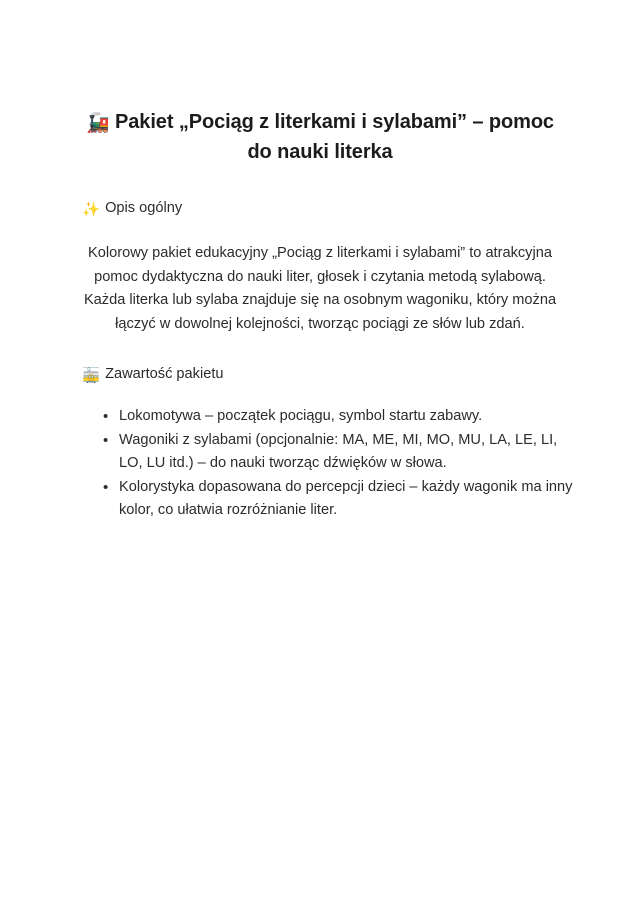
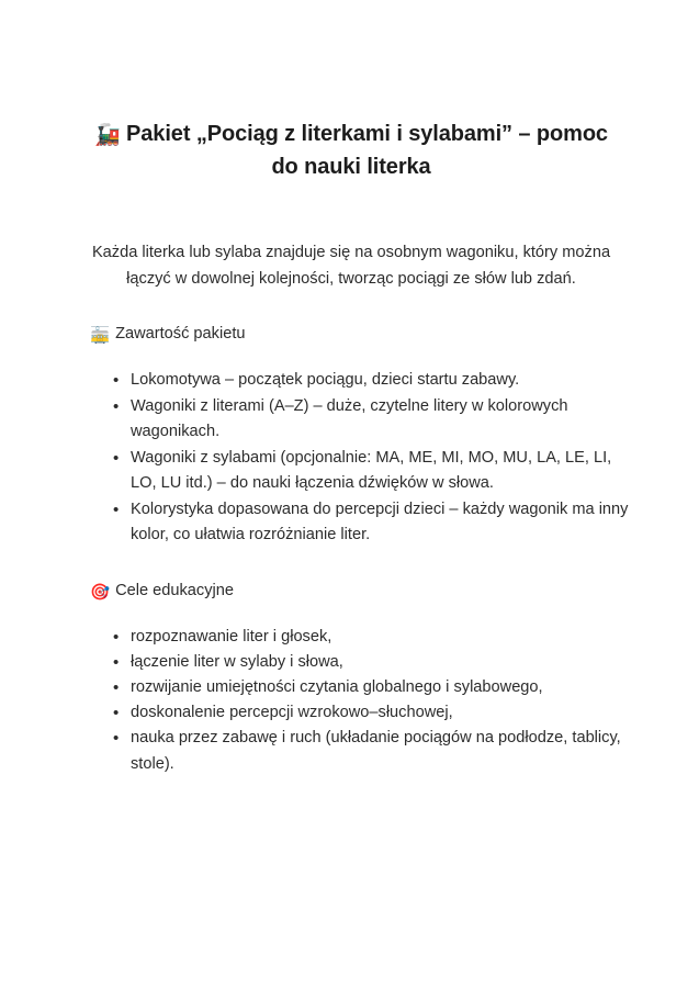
  🚂 Pakiet „Pociąg z literkami i sylabami” – pomoc do nauki literka
- ✨ Opis ogólny
- Kolorowy pakiet edukacyjny „Pociąg z literkami i sylabami” to atrakcyjna pomoc dydaktyczna do nauki liter, głosek i czytania metodą sylabową.
  Każda literka lub sylaba znajduje się na osobnym wagoniku, który można łączyć w dowolnej kolejności, tworząc pociągi ze słów lub zdań.
  🚋 Zawartość pakietu
- Lokomotywa – początek pociągu, symbol startu zabawy.
+ Lokomotywa – początek pociągu, dzieci startu zabawy.
+ Wagoniki z literami (A–Z) – duże, czytelne litery w kolorowych wagonikach.
- Wagoniki z sylabami (opcjonalnie: MA, ME, MI, MO, MU, LA, LE, LI, LO, LU itd.) – do nauki tworząc dźwięków w słowa.
+ Wagoniki z sylabami (opcjonalnie: MA, ME, MI, MO, MU, LA, LE, LI, LO, LU itd.) – do nauki łączenia dźwięków w słowa.
  Kolorystyka dopasowana do percepcji dzieci – każdy wagonik ma inny kolor, co ułatwia rozróżnianie liter.
+ 🎯 Cele edukacyjne
+ rozpoznawanie liter i głosek,
+ łączenie liter w sylaby i słowa,
+ rozwijanie umiejętności czytania globalnego i sylabowego,
+ doskonalenie percepcji wzrokowo–słuchowej,
+ nauka przez zabawę i ruch (układanie pociągów na podłodze, tablicy, stole).
